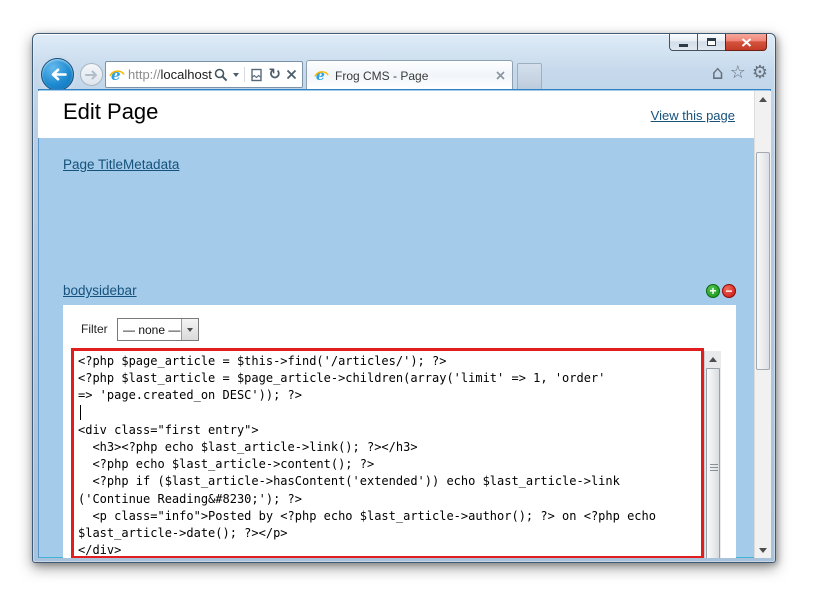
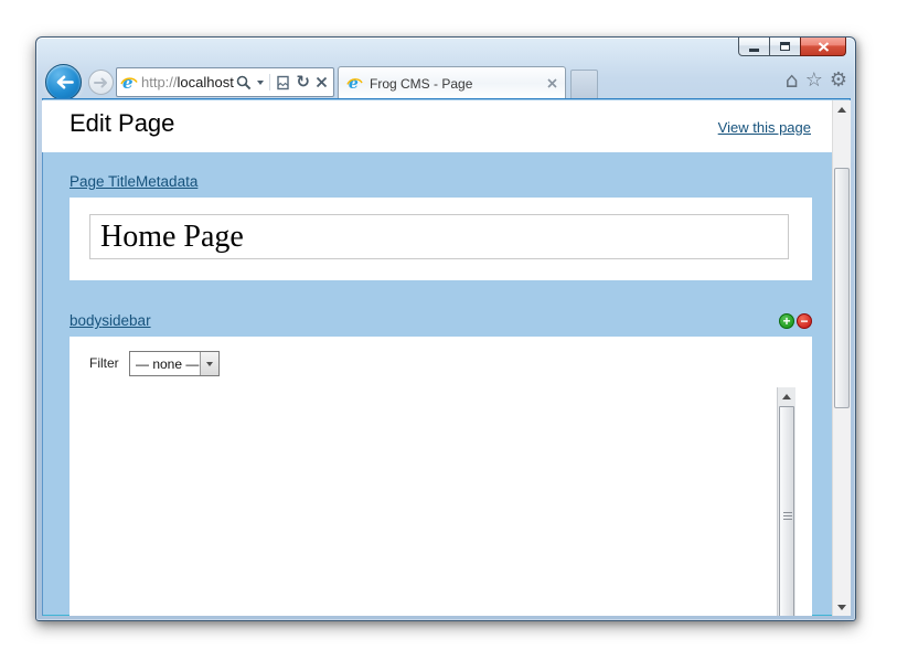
  e
  http://localhost
  ↻
  e
  Frog CMS - Page
  ⌂
  ☆
  ⚙
  Edit Page
  View this page
  Page TitleMetadata
+ Home Page
  bodysidebar
  +
  −
  Filter
  — none —
- <?php $page_article = $this->find('/articles/'); ?>
- <?php $last_article = $page_article->children(array('limit' => 1, 'order'
- => 'page.created_on DESC')); ?>
- <div class="first entry">
- <h3><?php echo $last_article->link(); ?></h3>
- <?php echo $last_article->content(); ?>
- <?php if ($last_article->hasContent('extended')) echo $last_article->link
- ('Continue Reading&#8230;'); ?>
- <p class="info">Posted by <?php echo $last_article->author(); ?> on <?php echo
- $last_article->date(); ?></p>
- </div>
